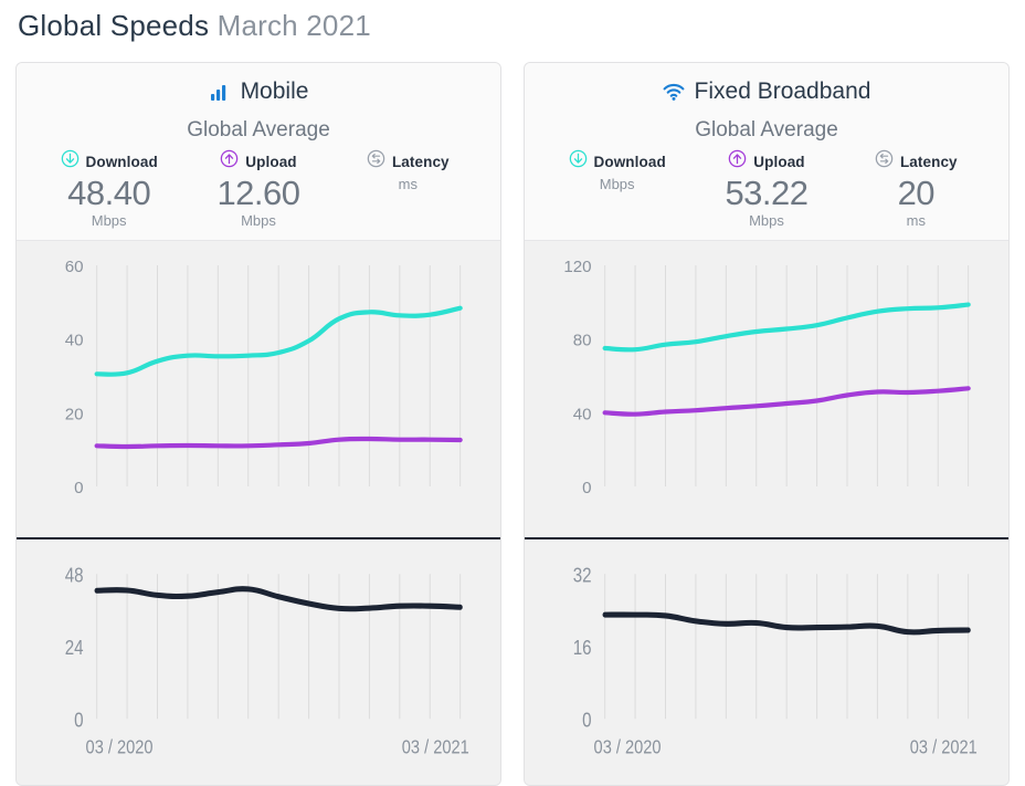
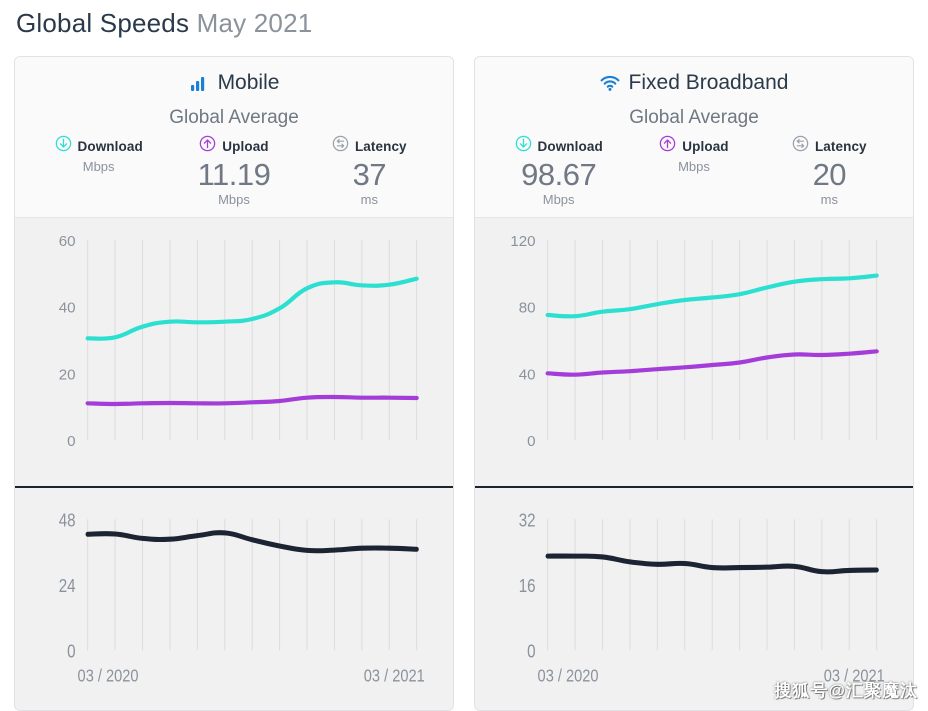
- Global Speeds March 2021
+ Global Speeds May 2021
  Mobile
  Global Average
  Download
- 48.40
  Mbps
  Upload
- 12.60
+ 11.19
  Mbps
  Latency
+ 37
  ms
  0
  20
  40
  60
  0
  24
  48
  03 / 2020
  03 / 2021
  Fixed Broadband
  Global Average
  Download
+ 98.67
  Mbps
  Upload
- 53.22
  Mbps
  Latency
  20
  ms
  0
  40
  80
  120
  0
  16
  32
  03 / 2020
  03 / 2021
+ 搜狐号@汇聚魔汰
